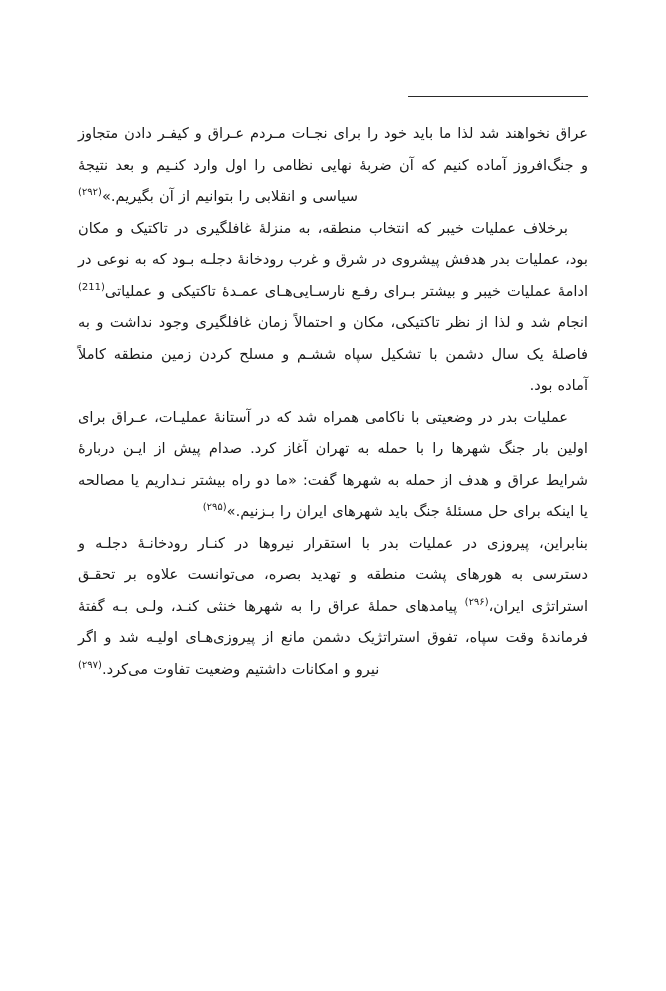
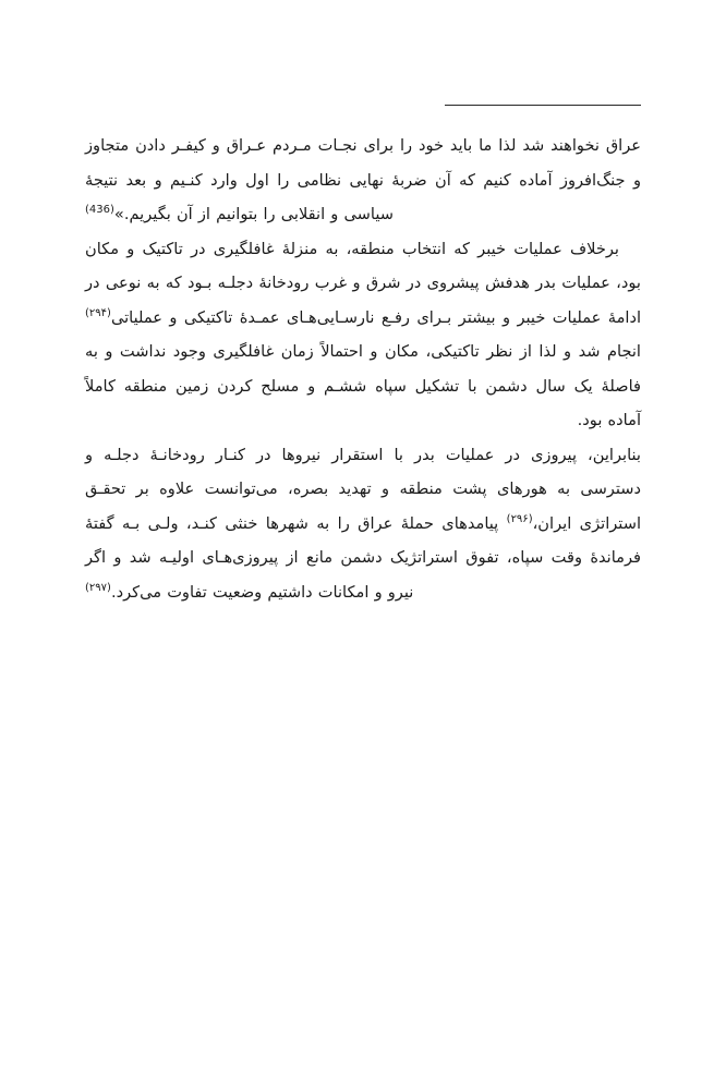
- عراق نخواهند شد لذا ما باید خود را برای نجـات مـردم عـراق و کیفـر دادن متجاوز و جنگ‌افروز آماده کنیم که آن ضربهٔ نهایی نظامی را اول وارد کنـیم و بعد نتیجهٔ سیاسی و انقلابی را بتوانیم از آن بگیریم.»(۲۹۲)
+ عراق نخواهند شد لذا ما باید خود را برای نجـات مـردم عـراق و کیفـر دادن متجاوز و جنگ‌افروز آماده کنیم که آن ضربهٔ نهایی نظامی را اول وارد کنـیم و بعد نتیجهٔ سیاسی و انقلابی را بتوانیم از آن بگیریم.»(436)
- برخلاف عملیات خیبر که انتخاب منطقه، به منزلهٔ غافلگیری در تاکتیک و مکان بود، عملیات بدر هدفش پیشروی در شرق و غرب رودخانهٔ دجلـه بـود که به نوعی در ادامهٔ عملیات خیبر و بیشتر بـرای رفـع نارسـایی‌هـای عمـدهٔ تاکتیکی و عملیاتی(211) انجام شد و لذا از نظر تاکتیکی، مکان و احتمالاً زمان غافلگیری وجود نداشت و به فاصلهٔ یک سال دشمن با تشکیل سپاه ششـم و مسلح کردن زمین منطقه کاملاً آماده بود.
+ برخلاف عملیات خیبر که انتخاب منطقه، به منزلهٔ غافلگیری در تاکتیک و مکان بود، عملیات بدر هدفش پیشروی در شرق و غرب رودخانهٔ دجلـه بـود که به نوعی در ادامهٔ عملیات خیبر و بیشتر بـرای رفـع نارسـایی‌هـای عمـدهٔ تاکتیکی و عملیاتی(۲۹۴) انجام شد و لذا از نظر تاکتیکی، مکان و احتمالاً زمان غافلگیری وجود نداشت و به فاصلهٔ یک سال دشمن با تشکیل سپاه ششـم و مسلح کردن زمین منطقه کاملاً آماده بود.
- عملیات بدر در وضعیتی با ناکامی همراه شد که در آستانهٔ عملیـات، عـراق برای اولین بار جنگ شهرها را با حمله به تهران آغاز کرد. صدام پیش از ایـن دربارهٔ شرایط عراق و هدف از حمله به شهرها گفت: «ما دو راه بیشتر نـداریم یا مصالحه یا اینکه برای حل مسئلهٔ جنگ باید شهرهای ایران را بـزنیم.»(۲۹۵)
  بنابراین، پیروزی در عملیات بدر با استقرار نیروها در کنـار رودخانـهٔ دجلـه و دسترسی به هورهای پشت منطقه و تهدید بصره، می‌توانست علاوه بر تحقـق استراتژی ایران،(۲۹۶) پیامدهای حملهٔ عراق را به شهرها خنثی کنـد، ولـی بـه گفتهٔ فرماندهٔ وقت سپاه، تفوق استراتژیک دشمن مانع از پیروزی‌هـای اولیـه شد و اگر نیرو و امکانات داشتیم وضعیت تفاوت می‌کرد.(۲۹۷)
